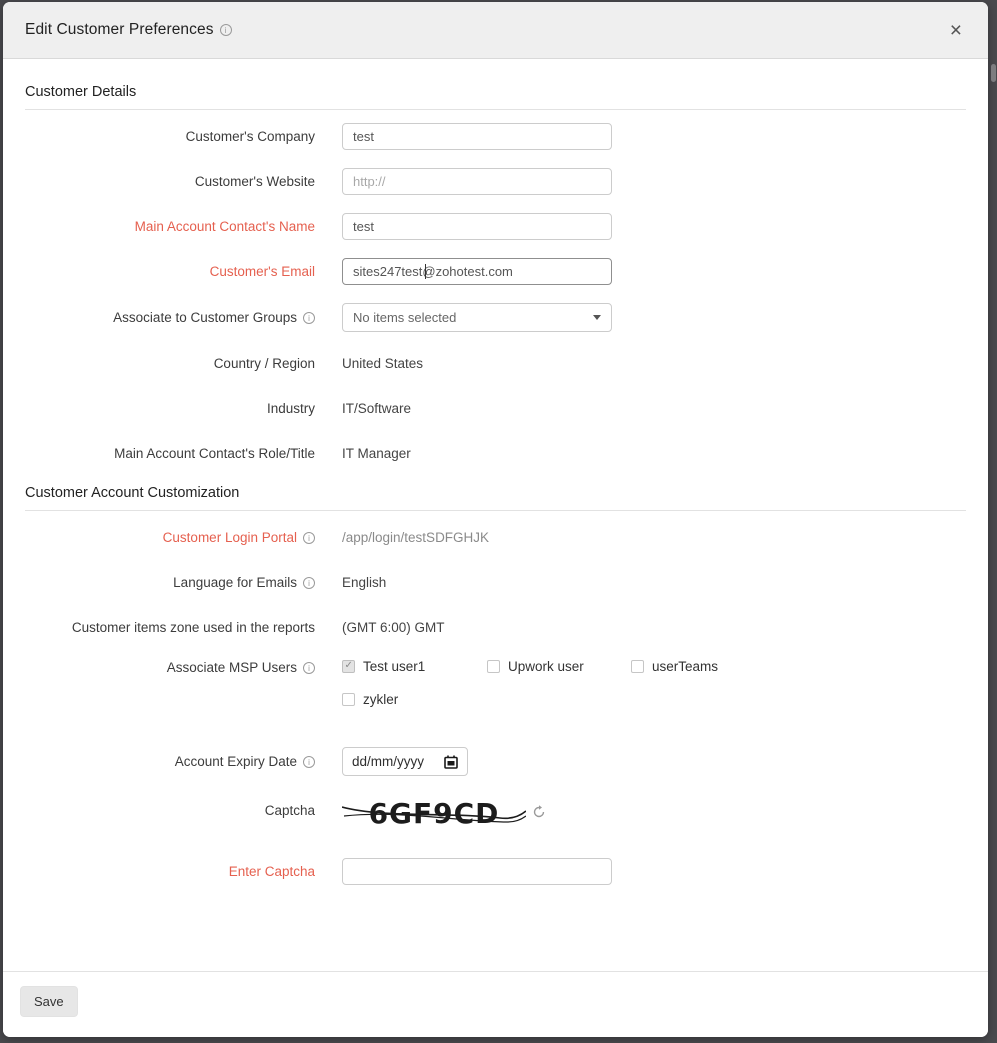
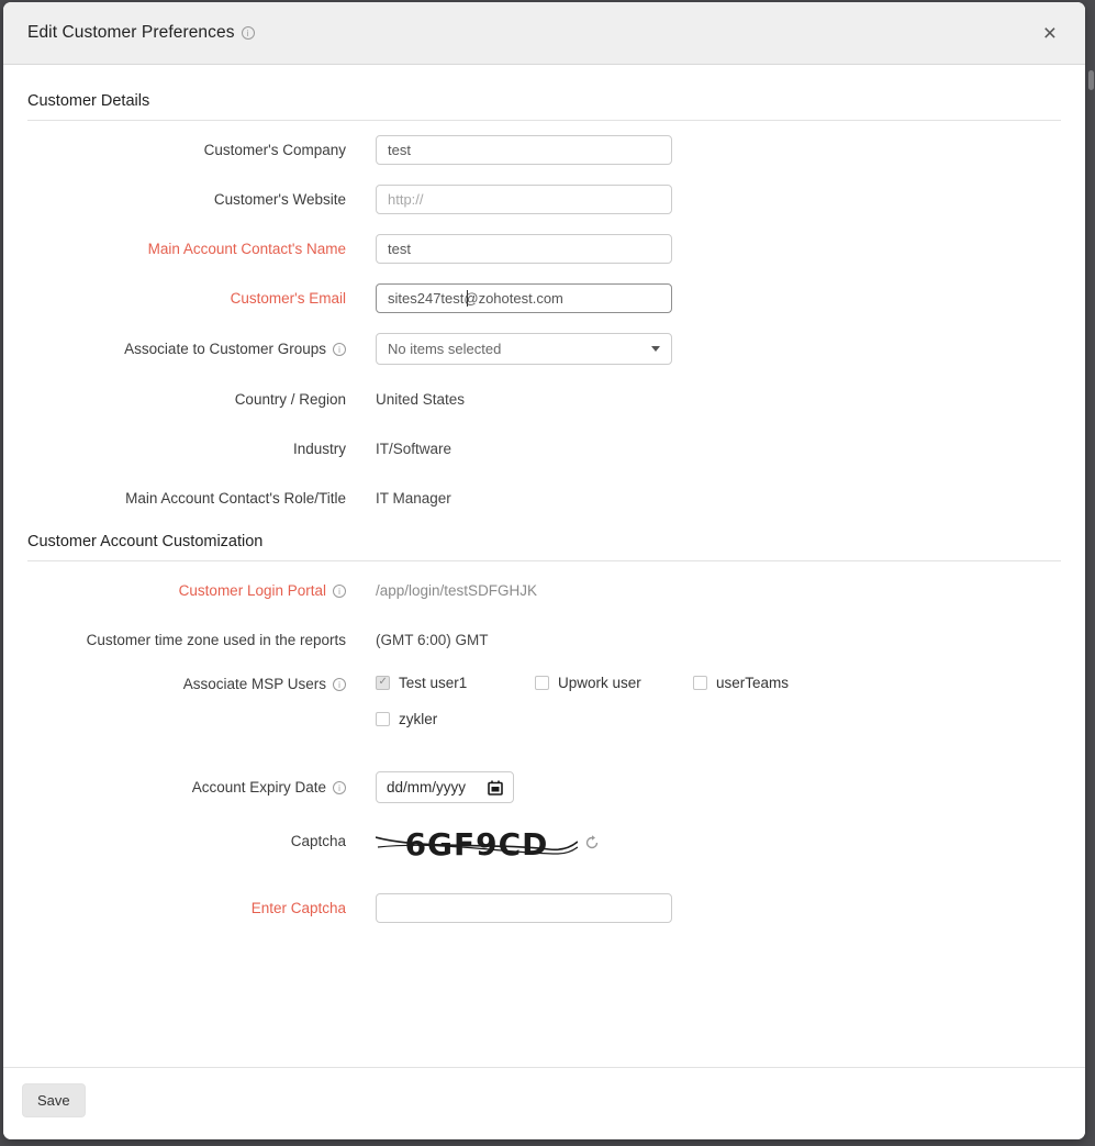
  Edit Customer Preferences
  i
  ×
  Customer Details
  Customer's Company
  test
  Customer's Website
  http://
  Main Account Contact's Name
  test
  Customer's Email
  sites247test@zohotest.com
  Associate to Customer Groups i
  No items selected
  Country / Region
  United States
  Industry
  IT/Software
  Main Account Contact's Role/Title
  IT Manager
  Customer Account Customization
  Customer Login Portal i
  /app/login/testSDFGHJK
- Language for Emails i
- English
- Customer items zone used in the reports
+ Customer time zone used in the reports
  (GMT 6:00) GMT
  Associate MSP Users i
  Test user1
  Upwork user
  userTeams
  zykler
  Account Expiry Date i
  dd/mm/yyyy
  Captcha
  6F9CD
  Enter Captcha
  Save
